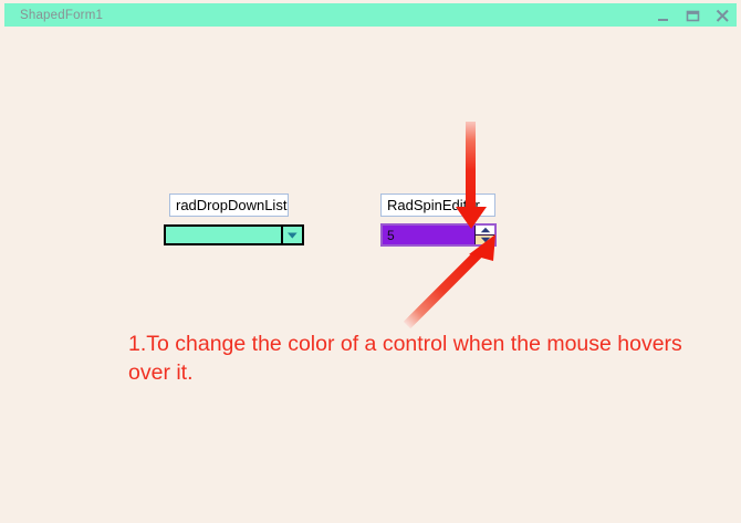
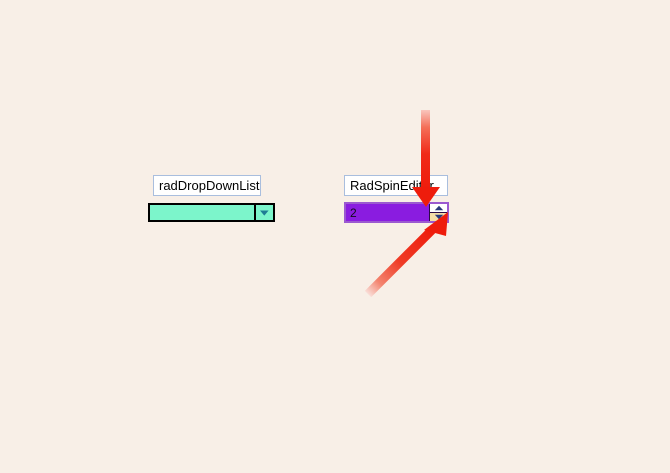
- ShapedForm1
- 1.To change the color of a control when the mouse hovers over it.
  radDropDownList
  RadSpinEditr
- 5
+ 2
